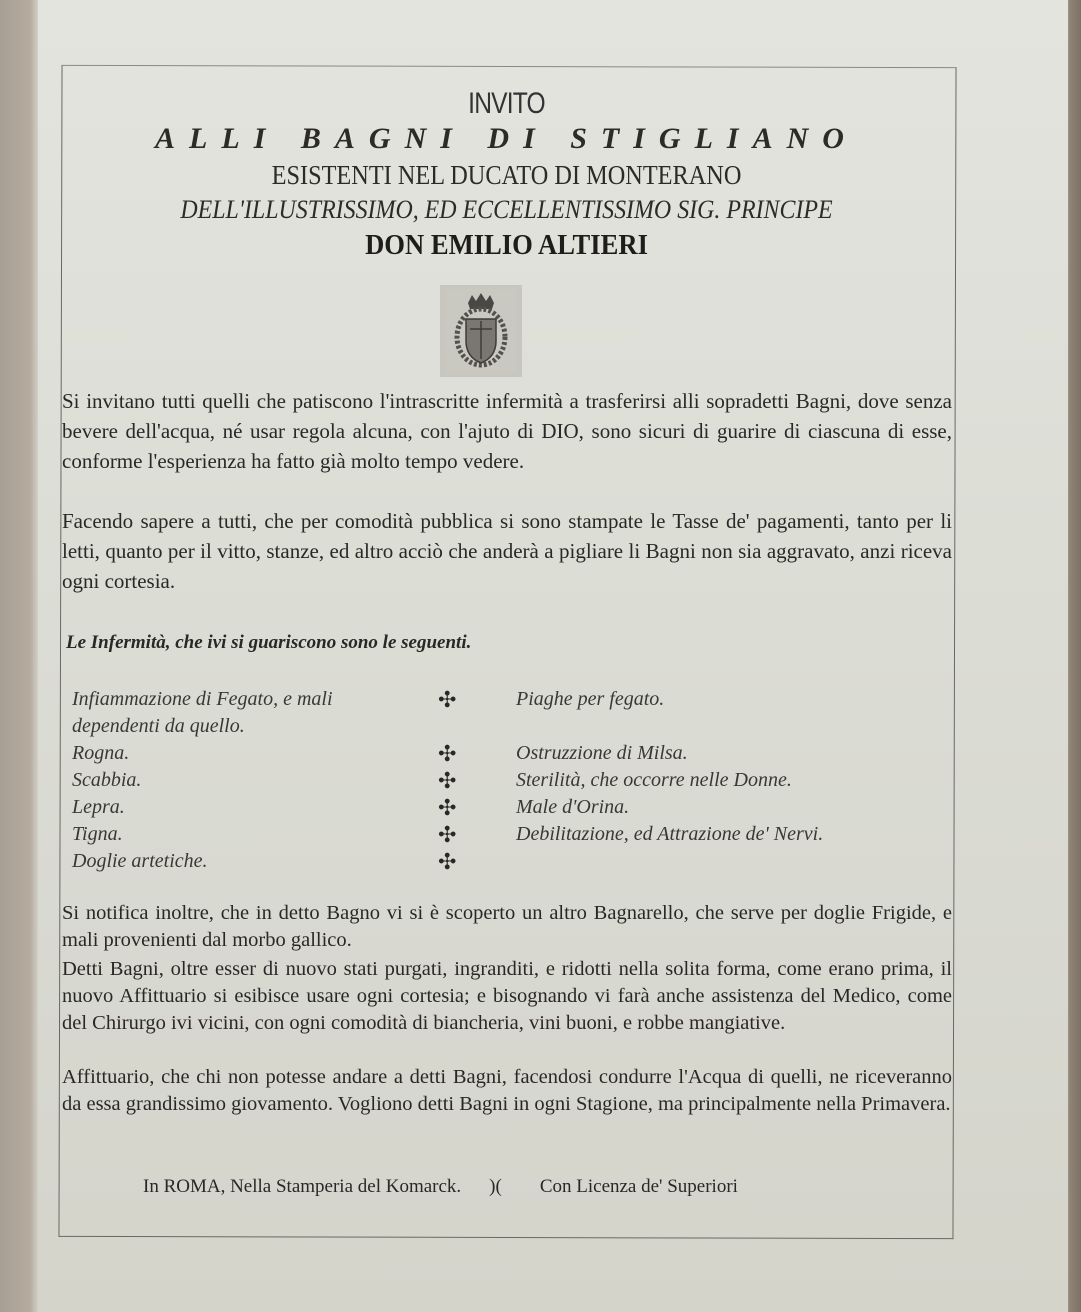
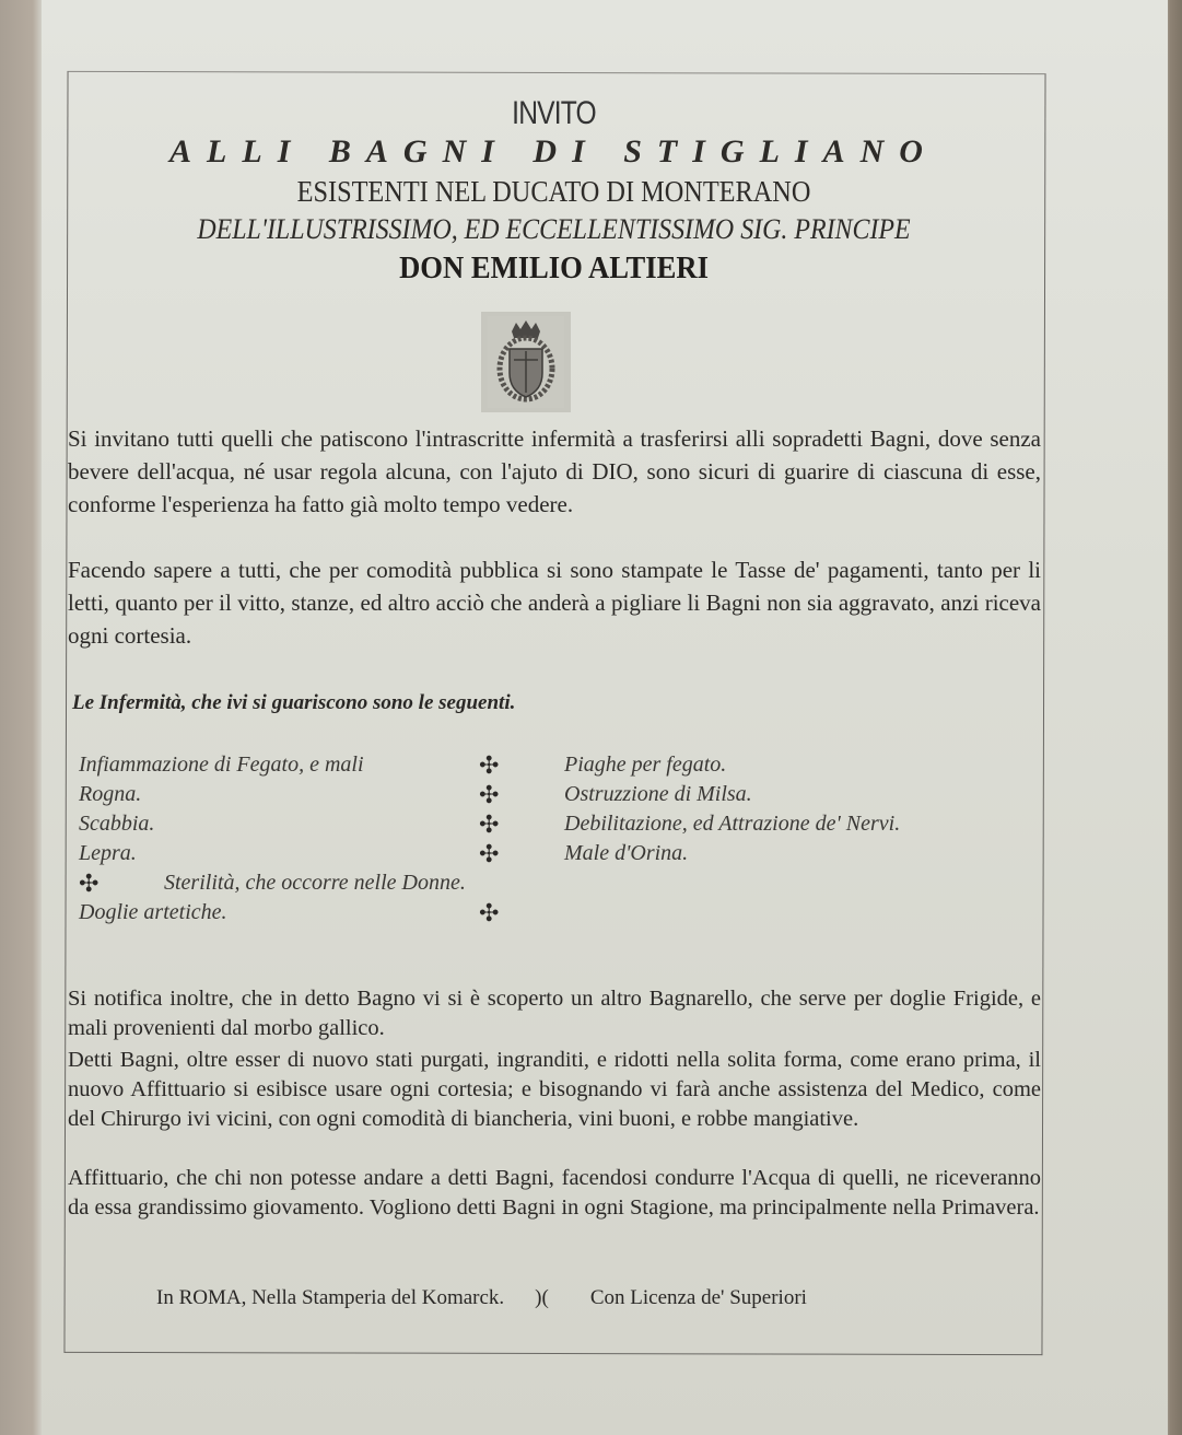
  INVITO
  ALLI BAGNI DI STIGLIANO
  ESISTENTI NEL DUCATO DI MONTERANO
  DELL'ILLUSTRISSIMO, ED ECCELLENTISSIMO SIG. PRINCIPE
  DON EMILIO ALTIERI
  Si invitano tutti quelli che patiscono l'intrascritte infermità a trasferirsi alli sopradetti Bagni, dove senza bevere dell'acqua, né usar regola alcuna, con l'ajuto di DIO, sono sicuri di guarire di ciascuna di esse, conforme l'esperienza ha fatto già molto tempo vedere.
  Facendo sapere a tutti, che per comodità pubblica si sono stampate le Tasse de' pagamenti, tanto per li letti, quanto per il vitto, stanze, ed altro acciò che anderà a pigliare li Bagni non sia aggravato, anzi riceva ogni cortesia.
  Le Infermità, che ivi si guariscono sono le seguenti.
  Infiammazione di Fegato, e mali
  ✣
  Piaghe per fegato.
- dependenti da quello.
  Rogna.
  ✣
  Ostruzzione di Milsa.
  Scabbia.
  ✣
- Sterilità, che occorre nelle Donne.
+ Debilitazione, ed Attrazione de' Nervi.
  Lepra.
  ✣
  Male d'Orina.
- Tigna.
  ✣
- Debilitazione, ed Attrazione de' Nervi.
+ Sterilità, che occorre nelle Donne.
  Doglie artetiche.
  ✣
  Si notifica inoltre, che in detto Bagno vi si è scoperto un altro Bagnarello, che serve per doglie Frigide, e mali provenienti dal morbo gallico.
  Detti Bagni, oltre esser di nuovo stati purgati, ingranditi, e ridotti nella solita forma, come erano prima, il nuovo Affittuario si esibisce usare ogni cortesia; e bisognando vi farà anche assistenza del Medico, come del Chirurgo ivi vicini, con ogni comodità di biancheria, vini buoni, e robbe mangiative.
  Affittuario, che chi non potesse andare a detti Bagni, facendosi condurre l'Acqua di quelli, ne riceveranno da essa grandissimo giovamento. Vogliono detti Bagni in ogni Stagione, ma principalmente nella Primavera.
  In ROMA, Nella Stamperia del Komarck. )( Con Licenza de' Superiori
